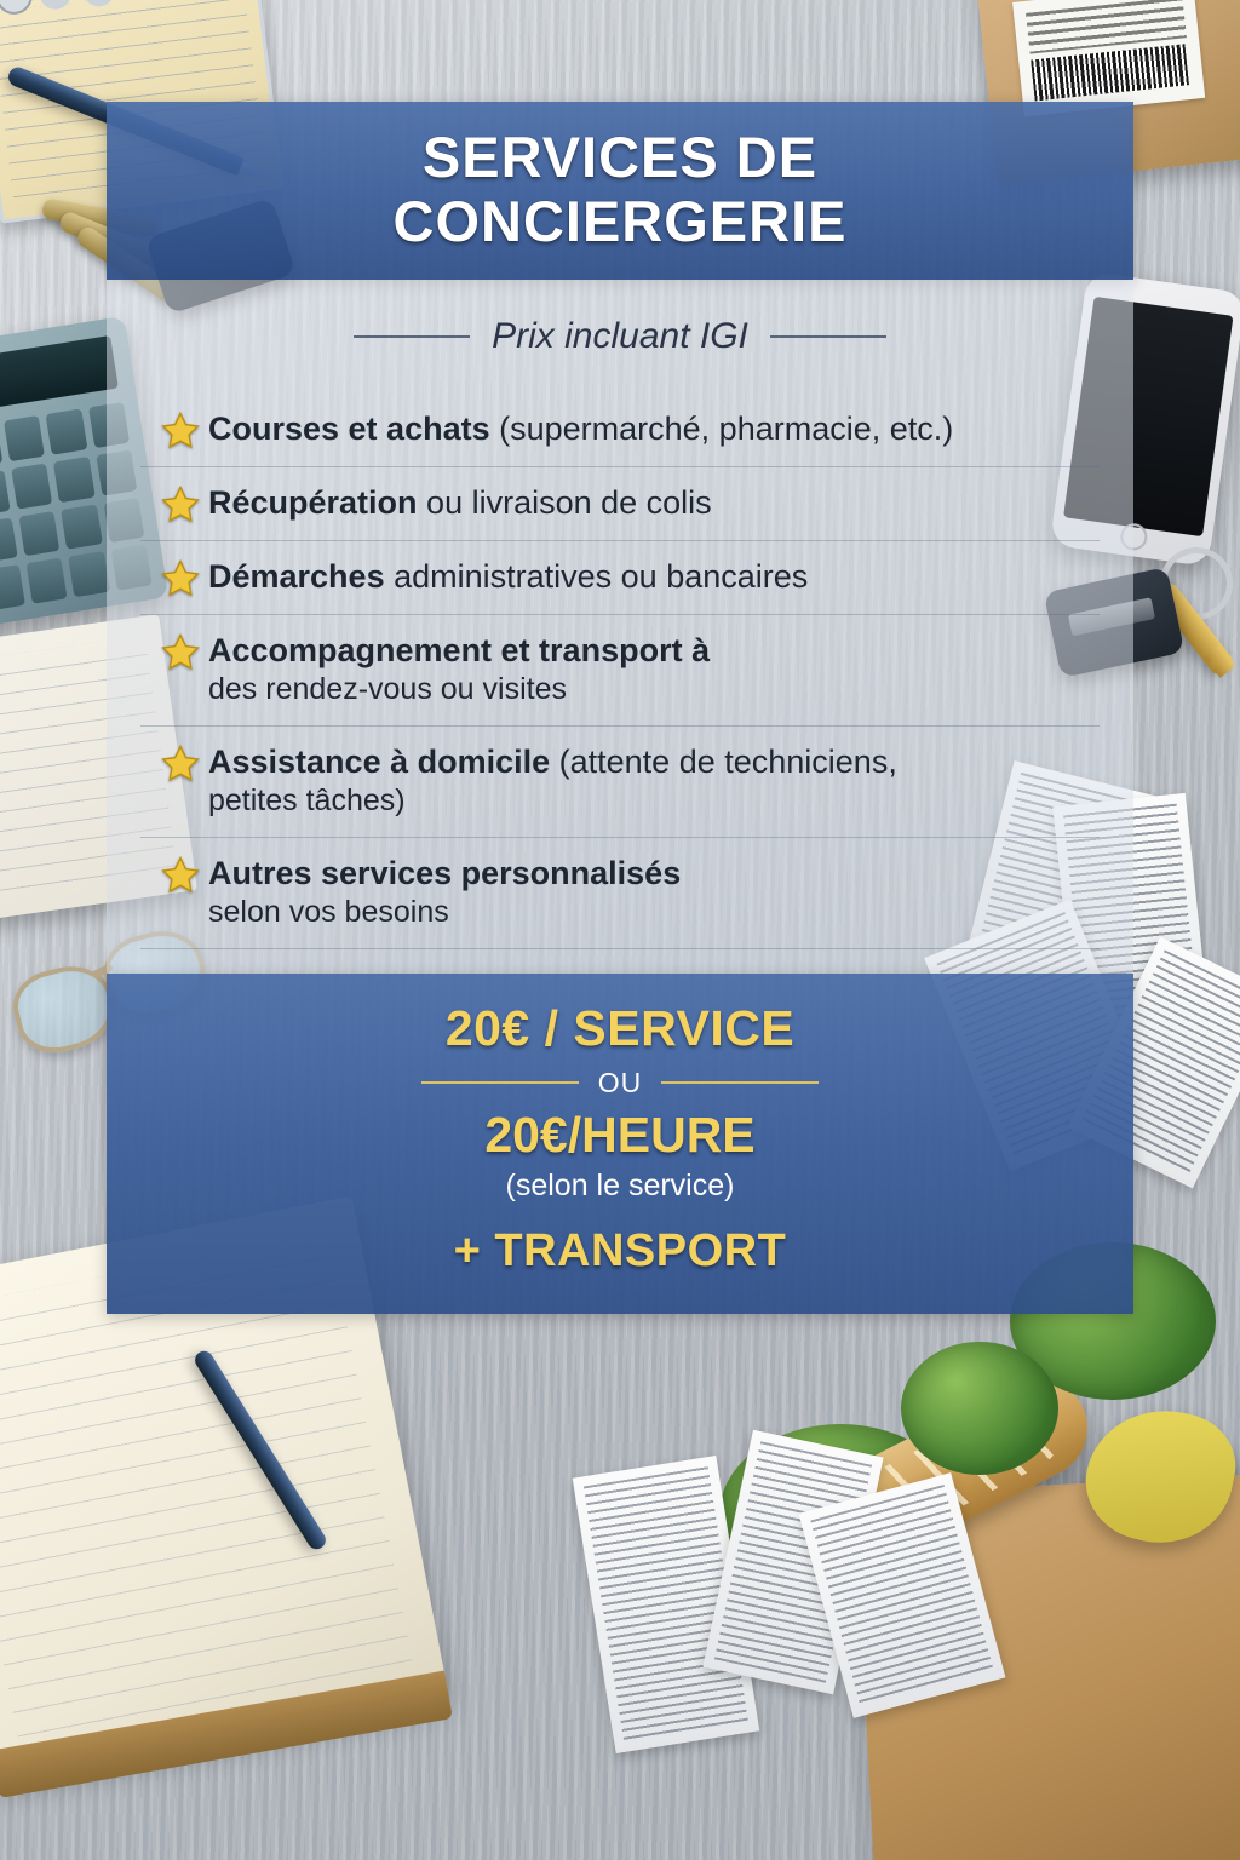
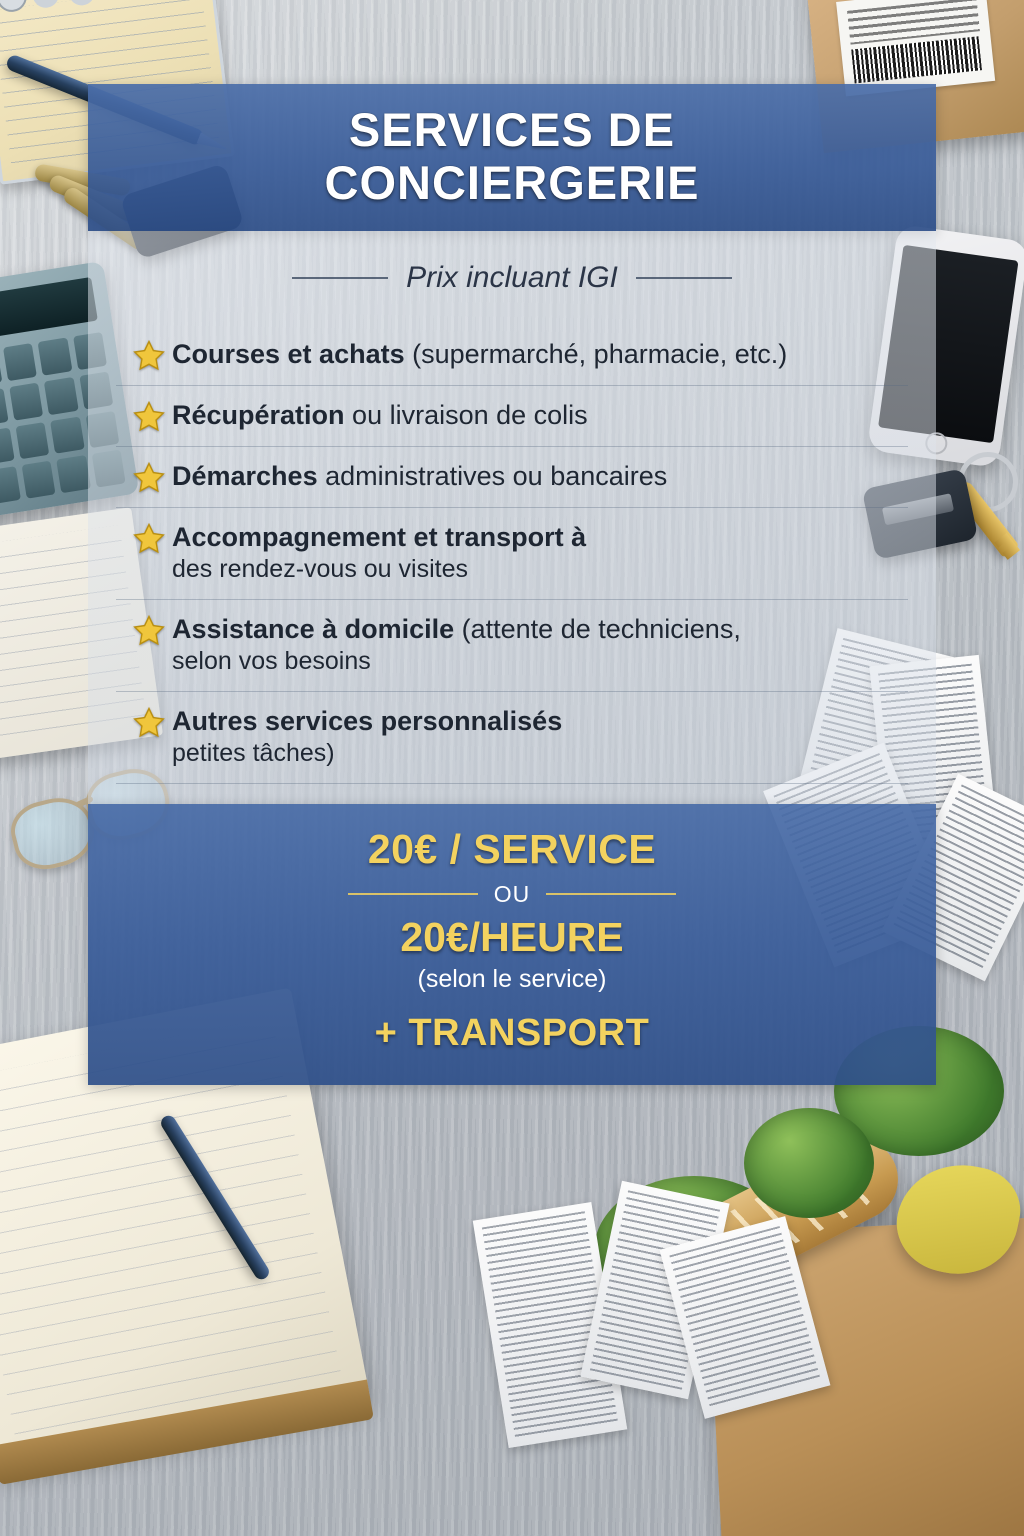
  SERVICES DE
  CONCIERGERIE
  Prix incluant IGI
  Courses et achats (supermarché, pharmacie, etc.)
  Récupération ou livraison de colis
  Démarches administratives ou bancaires
  Accompagnement et transport à
  des rendez-vous ou visites
  Assistance à domicile (attente de techniciens,
- petites tâches)
+ selon vos besoins
  Autres services personnalisés
- selon vos besoins
+ petites tâches)
  20€ / SERVICE
  OU
  20€/HEURE
  (selon le service)
  + TRANSPORT
